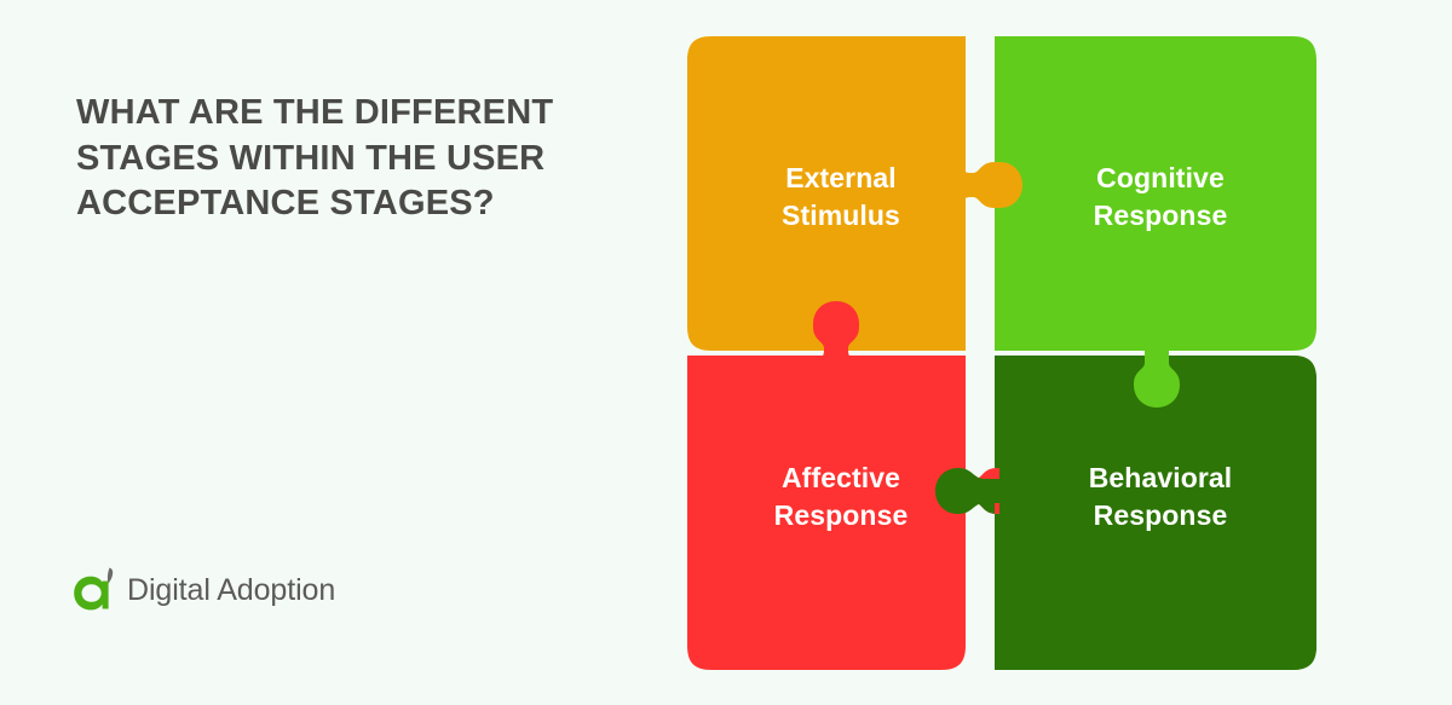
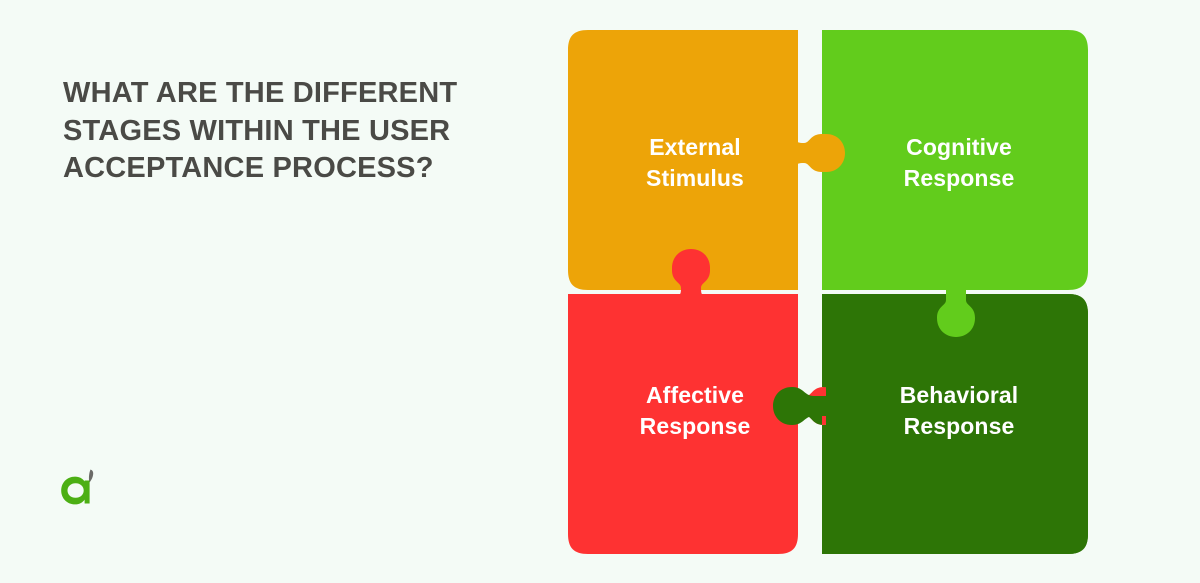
- WHAT ARE THE DIFFERENT STAGES WITHIN THE USER ACCEPTANCE STAGES?
+ WHAT ARE THE DIFFERENT STAGES WITHIN THE USER ACCEPTANCE PROCESS?
- Digital Adoption
  External
  Stimulus
  Cognitive
  Response
  Affective
  Response
  Behavioral
  Response
